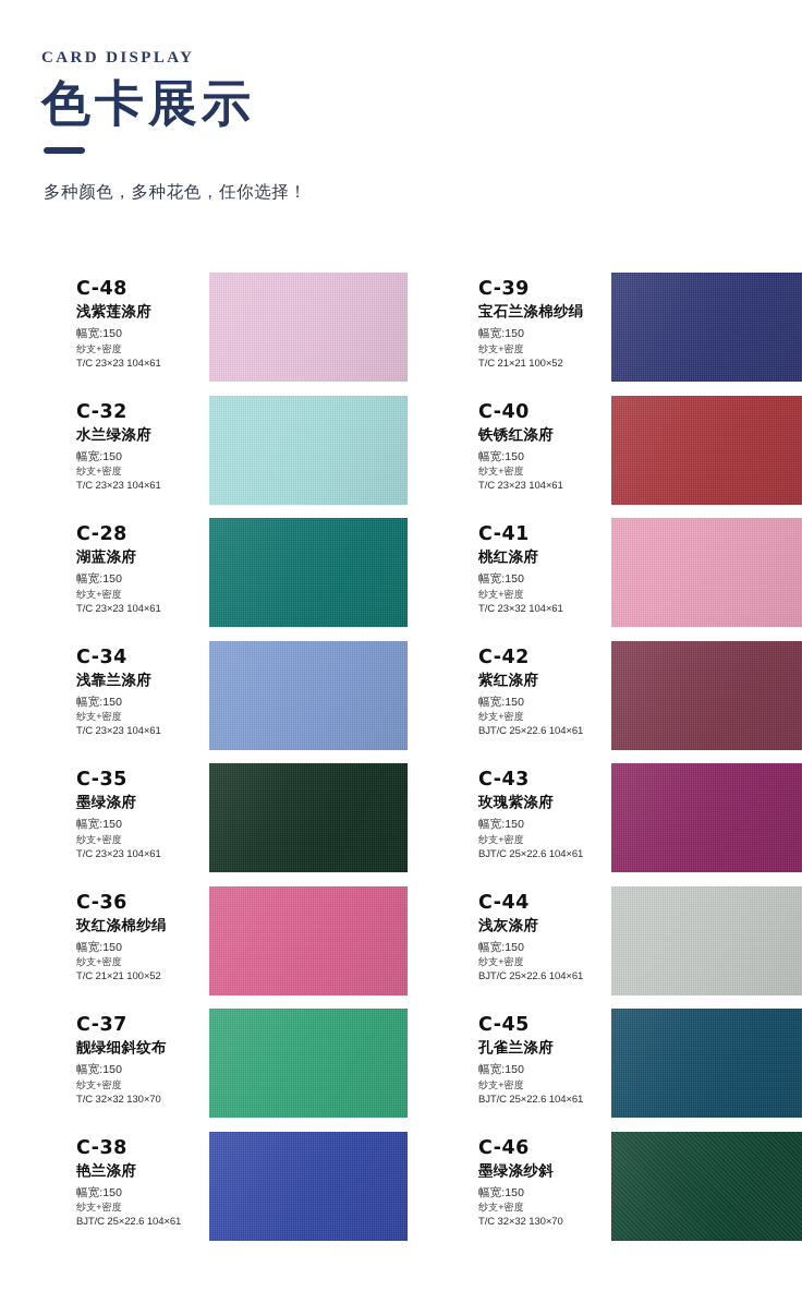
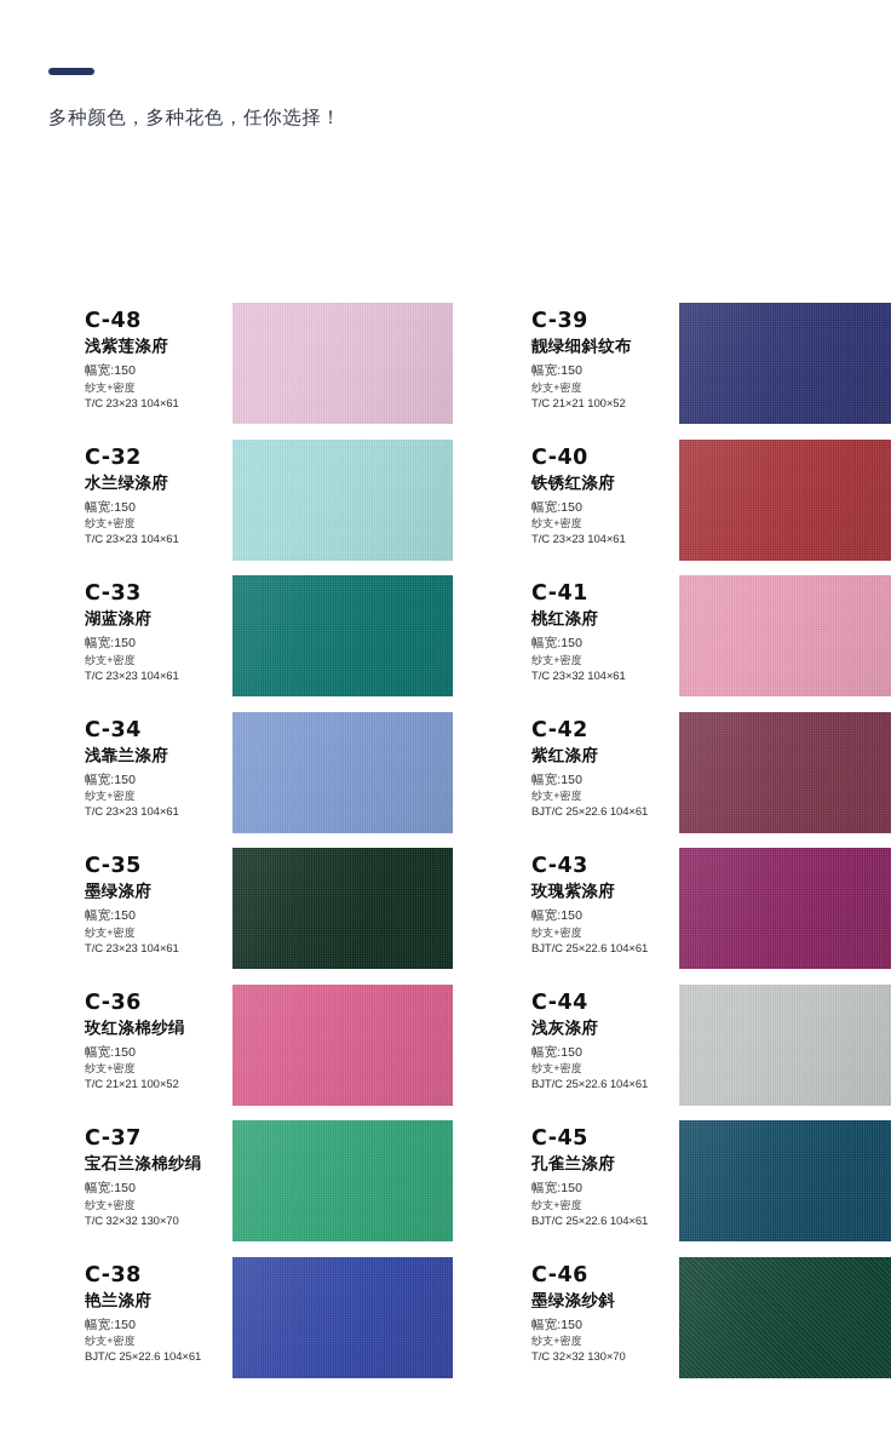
- CARD DISPLAY
- 色卡展示
  多种颜色，多种花色，任你选择！
  C-48
  浅紫莲涤府
  幅宽:150
  纱支+密度
  T/C 23×23 104×61
  C-39
- 宝石兰涤棉纱绢
+ 靓绿细斜纹布
  幅宽:150
  纱支+密度
  T/C 21×21 100×52
  C-32
  水兰绿涤府
  幅宽:150
  纱支+密度
  T/C 23×23 104×61
  C-40
  铁锈红涤府
  幅宽:150
  纱支+密度
  T/C 23×23 104×61
- C-28
+ C-33
  湖蓝涤府
  幅宽:150
  纱支+密度
  T/C 23×23 104×61
  C-41
  桃红涤府
  幅宽:150
  纱支+密度
  T/C 23×32 104×61
  C-34
  浅靠兰涤府
  幅宽:150
  纱支+密度
  T/C 23×23 104×61
  C-42
  紫红涤府
  幅宽:150
  纱支+密度
  BJT/C 25×22.6 104×61
  C-35
  墨绿涤府
  幅宽:150
  纱支+密度
  T/C 23×23 104×61
  C-43
  玫瑰紫涤府
  幅宽:150
  纱支+密度
  BJT/C 25×22.6 104×61
  C-36
  玫红涤棉纱绢
  幅宽:150
  纱支+密度
  T/C 21×21 100×52
  C-44
  浅灰涤府
  幅宽:150
  纱支+密度
  BJT/C 25×22.6 104×61
  C-37
- 靓绿细斜纹布
+ 宝石兰涤棉纱绢
  幅宽:150
  纱支+密度
  T/C 32×32 130×70
  C-45
  孔雀兰涤府
  幅宽:150
  纱支+密度
  BJT/C 25×22.6 104×61
  C-38
  艳兰涤府
  幅宽:150
  纱支+密度
  BJT/C 25×22.6 104×61
  C-46
  墨绿涤纱斜
  幅宽:150
  纱支+密度
  T/C 32×32 130×70
